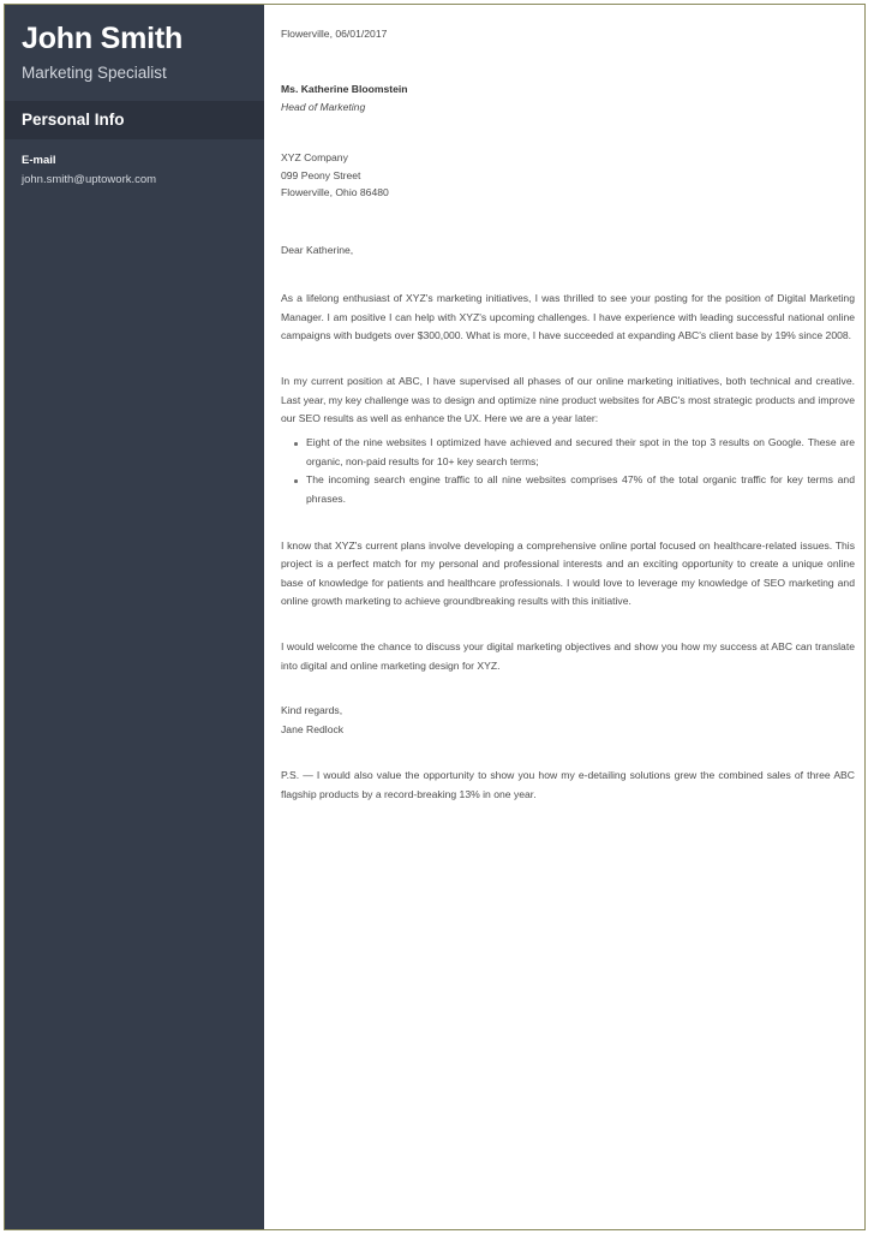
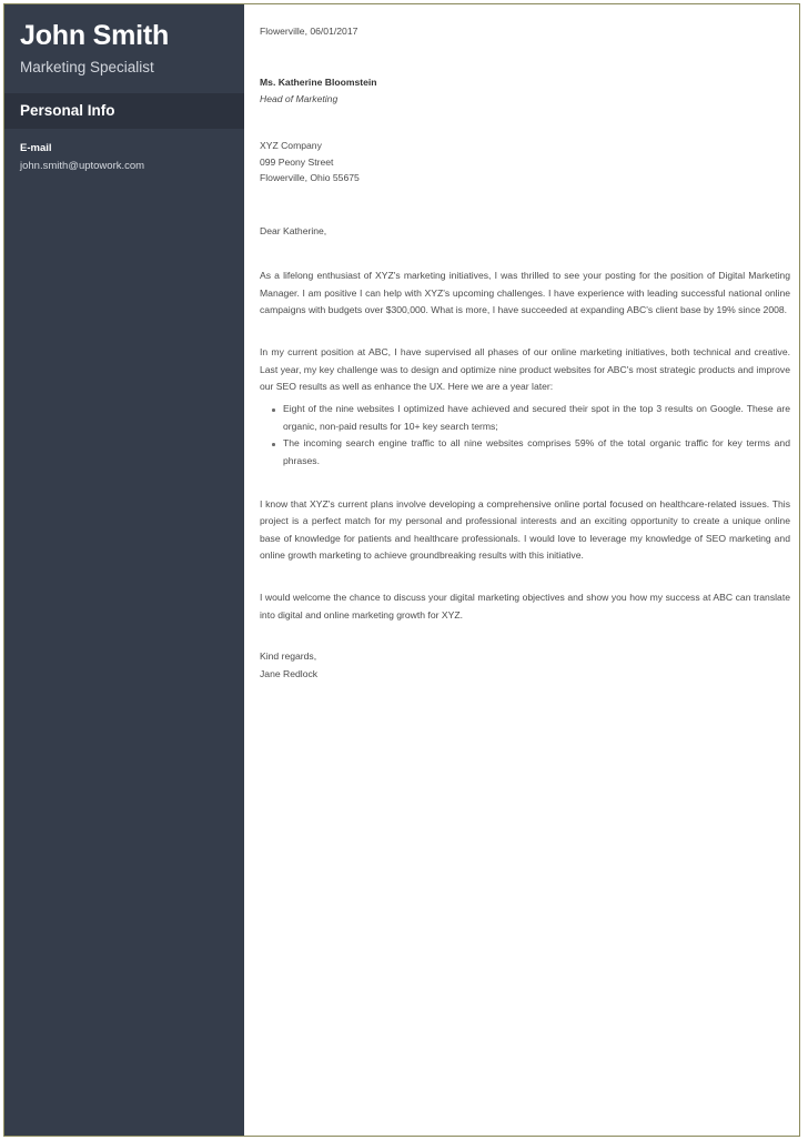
  John Smith
  Marketing Specialist
  Personal Info
  E-mail
  john.smith@uptowork.com
  Flowerville, 06/01/2017
  Ms. Katherine Bloomstein
  Head of Marketing
  XYZ Company
  099 Peony Street
- Flowerville, Ohio 86480
+ Flowerville, Ohio 55675
  Dear Katherine,
  As a lifelong enthusiast of XYZ's marketing initiatives, I was thrilled to see your posting for the position of Digital Marketing Manager. I am positive I can help with XYZ's upcoming challenges. I have experience with leading successful national online campaigns with budgets over $300,000. What is more, I have succeeded at expanding ABC's client base by 19% since 2008.
  In my current position at ABC, I have supervised all phases of our online marketing initiatives, both technical and creative. Last year, my key challenge was to design and optimize nine product websites for ABC's most strategic products and improve our SEO results as well as enhance the UX. Here we are a year later:
  Eight of the nine websites I optimized have achieved and secured their spot in the top 3 results on Google. These are organic, non-paid results for 10+ key search terms;
- The incoming search engine traffic to all nine websites comprises 47% of the total organic traffic for key terms and phrases.
+ The incoming search engine traffic to all nine websites comprises 59% of the total organic traffic for key terms and phrases.
  I know that XYZ's current plans involve developing a comprehensive online portal focused on healthcare-related issues. This project is a perfect match for my personal and professional interests and an exciting opportunity to create a unique online base of knowledge for patients and healthcare professionals. I would love to leverage my knowledge of SEO marketing and online growth marketing to achieve groundbreaking results with this initiative.
- I would welcome the chance to discuss your digital marketing objectives and show you how my success at ABC can translate into digital and online marketing design for XYZ.
+ I would welcome the chance to discuss your digital marketing objectives and show you how my success at ABC can translate into digital and online marketing growth for XYZ.
  Kind regards,
  Jane Redlock
- P.S. — I would also value the opportunity to show you how my e-detailing solutions grew the combined sales of three ABC flagship products by a record-breaking 13% in one year.
